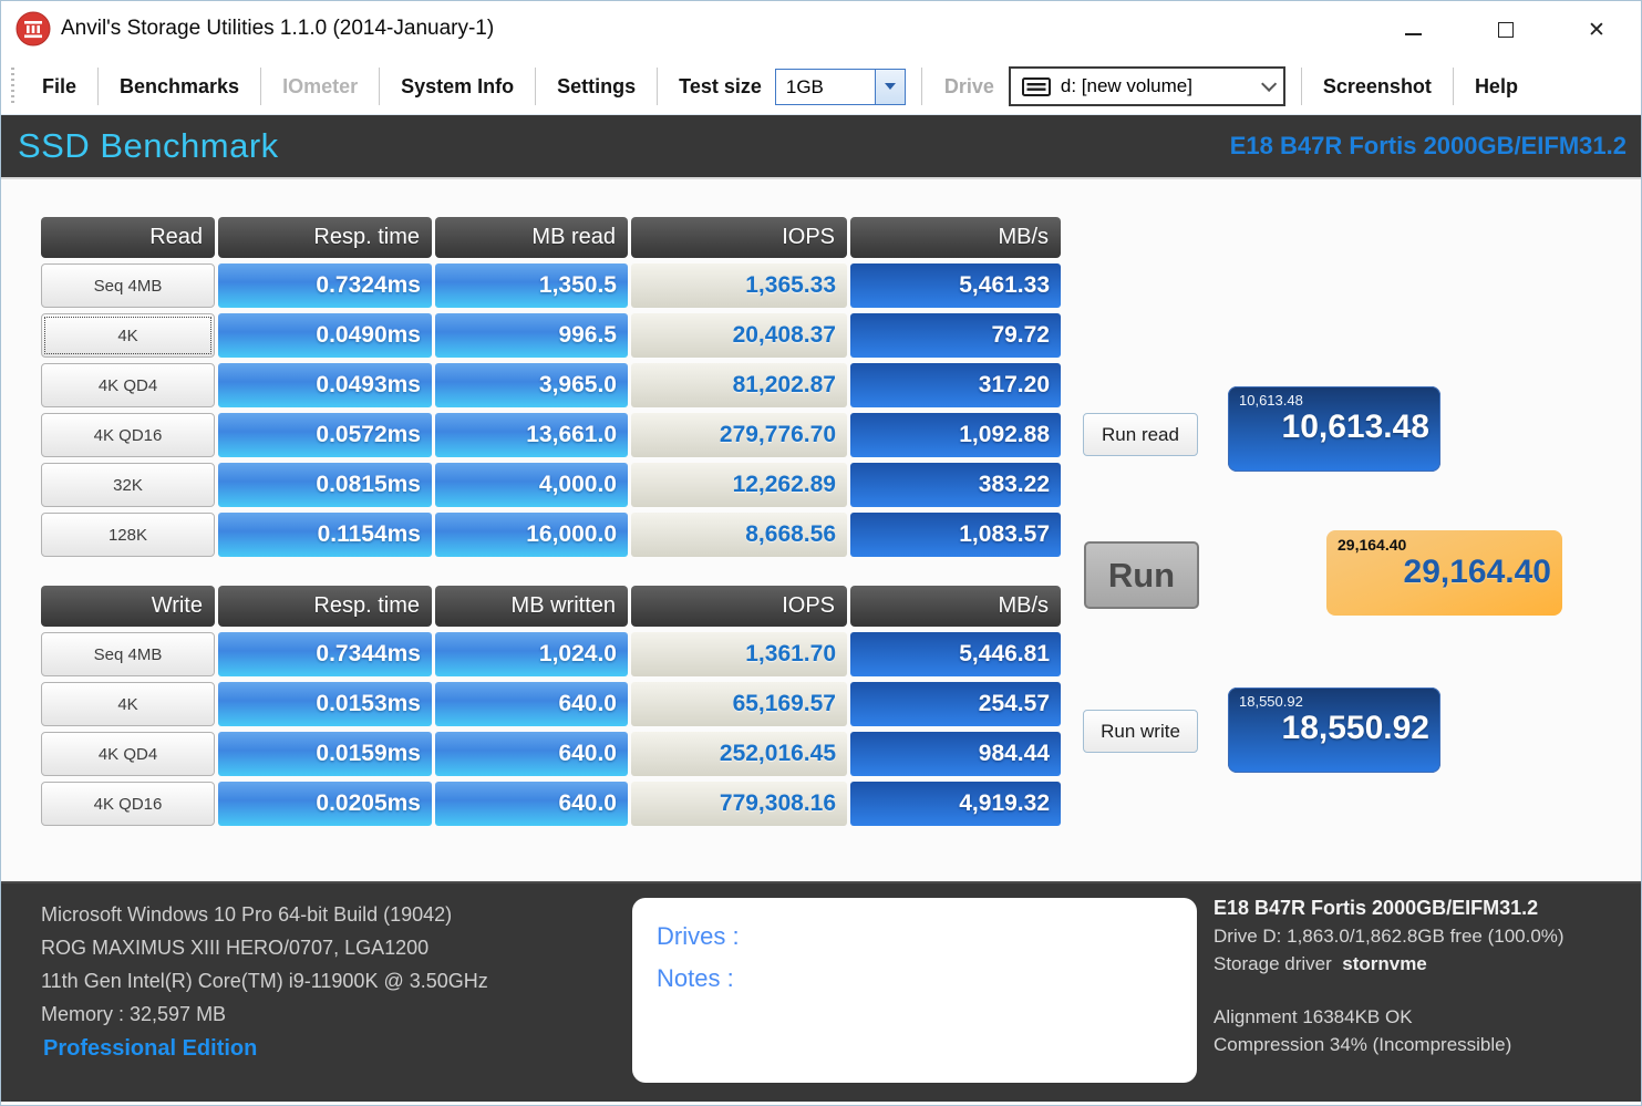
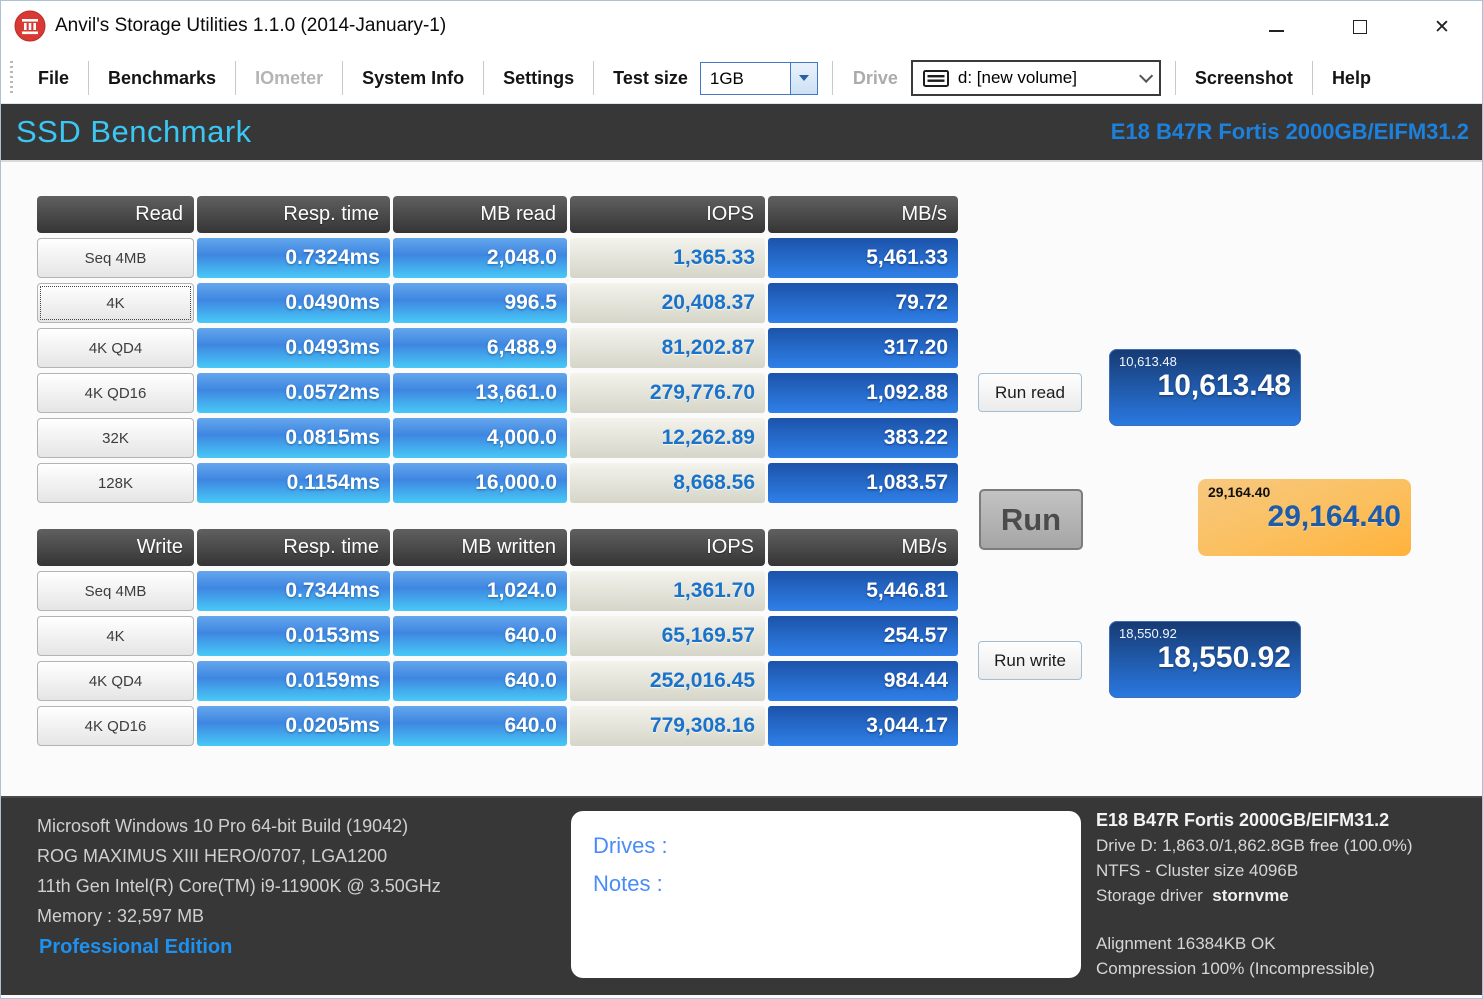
  Anvil's Storage Utilities 1.1.0 (2014-January-1)
  ✕
  File
  Benchmarks
  IOmeter
  System Info
  Settings
  Test size
  1GB
  Drive
  d: [new volume]
  Screenshot
  Help
  SSD Benchmark
  E18 B47R Fortis 2000GB/EIFM31.2
  Read
  Resp. time
  MB read
  IOPS
  MB/s
  Seq 4MB
  0.7324ms
- 1,350.5
+ 2,048.0
  1,365.33
  5,461.33
  4K
  0.0490ms
  996.5
  20,408.37
  79.72
  4K QD4
  0.0493ms
- 3,965.0
+ 6,488.9
  81,202.87
  317.20
  4K QD16
  0.0572ms
  13,661.0
  279,776.70
  1,092.88
  32K
  0.0815ms
  4,000.0
  12,262.89
  383.22
  128K
  0.1154ms
  16,000.0
  8,668.56
  1,083.57
  Write
  Resp. time
  MB written
  IOPS
  MB/s
  Seq 4MB
  0.7344ms
  1,024.0
  1,361.70
  5,446.81
  4K
  0.0153ms
  640.0
  65,169.57
  254.57
  4K QD4
  0.0159ms
  640.0
  252,016.45
  984.44
  4K QD16
  0.0205ms
  640.0
  779,308.16
- 4,919.32
+ 3,044.17
  Run read
  Run
  Run write
  10,613.48
  10,613.48
  29,164.40
  29,164.40
  18,550.92
  18,550.92
  Microsoft Windows 10 Pro 64-bit Build (19042)
  ROG MAXIMUS XIII HERO/0707, LGA1200
  11th Gen Intel(R) Core(TM) i9-11900K @ 3.50GHz
  Memory : 32,597 MB
  Professional Edition
  Drives :
  Notes :
  E18 B47R Fortis 2000GB/EIFM31.2
  Drive D: 1,863.0/1,862.8GB free (100.0%)
+ NTFS - Cluster size 4096B
  Storage driver stornvme
  Alignment 16384KB OK
- Compression 34% (Incompressible)
+ Compression 100% (Incompressible)
